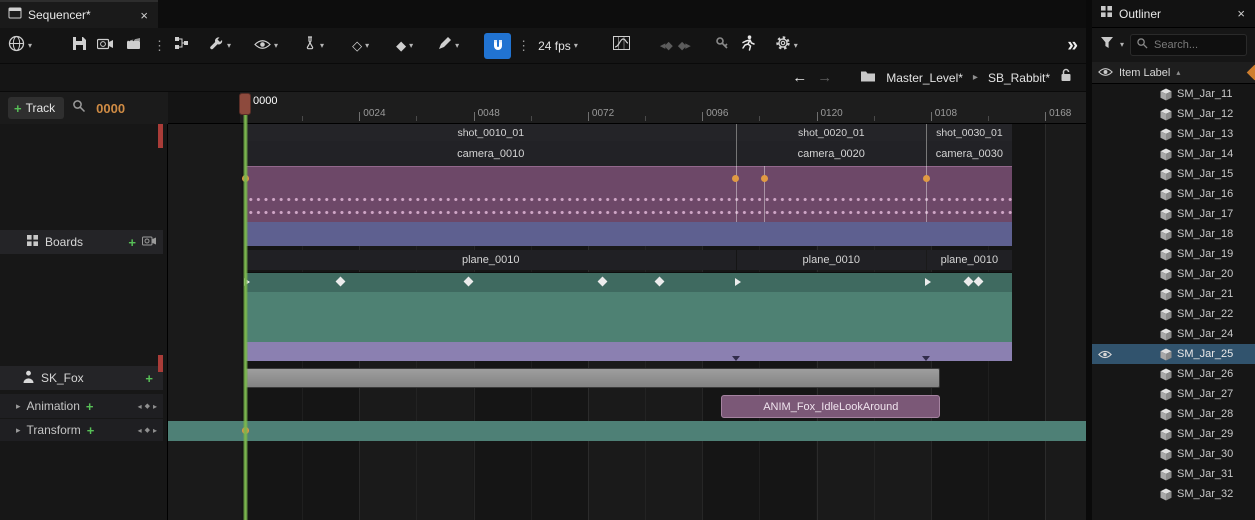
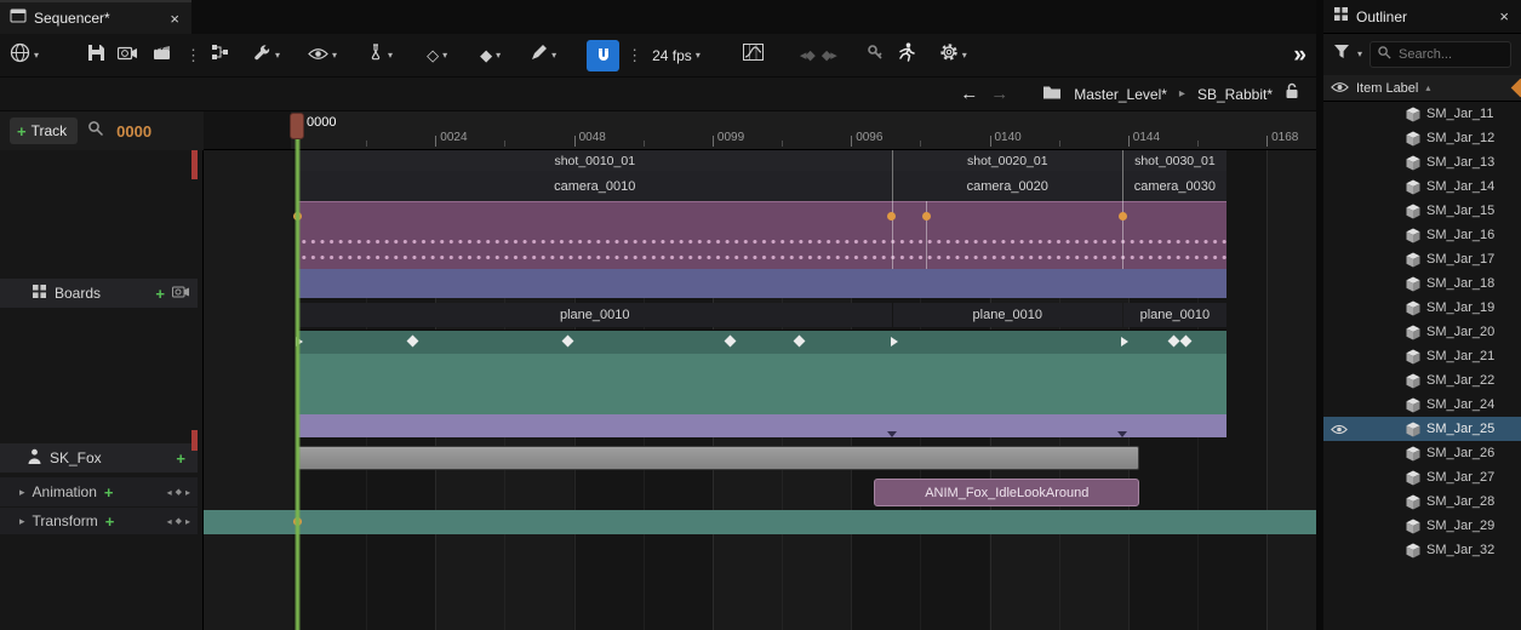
  Sequencer*
  ×
  ▾
  ⋮
  ▾
  ▾
  ▾
  ◇
  ▾
  ◆
  ▾
  ▾
  ⋮
  24 fps
  ▾
  ◂◆
  ◆▸
  ▾
  »
  ←
  →
  Master_Level*
  ▸
  SB_Rabbit*
  +
  Track
  0000
  Boards
  +
  SK_Fox
  +
  ▸
  Animation
  +
  ◂
  ▸
  ▸
  Transform
  +
  ◂
  ▸
  shot_0010_01
  camera_0010
  plane_0010
  shot_0020_01
  camera_0020
  plane_0010
  shot_0030_01
  camera_0030
  plane_0010
  ANIM_Fox_IdleLookAround
  0000
  0024
  0048
- 0072
+ 0099
  0096
- 0120
+ 0140
- 0108
+ 0144
  0168
  Outliner
  ×
  ▾
  Search...
  Item Label
  ▴
  SM_Jar_11
  SM_Jar_12
  SM_Jar_13
  SM_Jar_14
  SM_Jar_15
  SM_Jar_16
  SM_Jar_17
  SM_Jar_18
  SM_Jar_19
  SM_Jar_20
  SM_Jar_21
  SM_Jar_22
  SM_Jar_24
  SM_Jar_25
  SM_Jar_26
  SM_Jar_27
  SM_Jar_28
  SM_Jar_29
- SM_Jar_30
- SM_Jar_31
  SM_Jar_32
